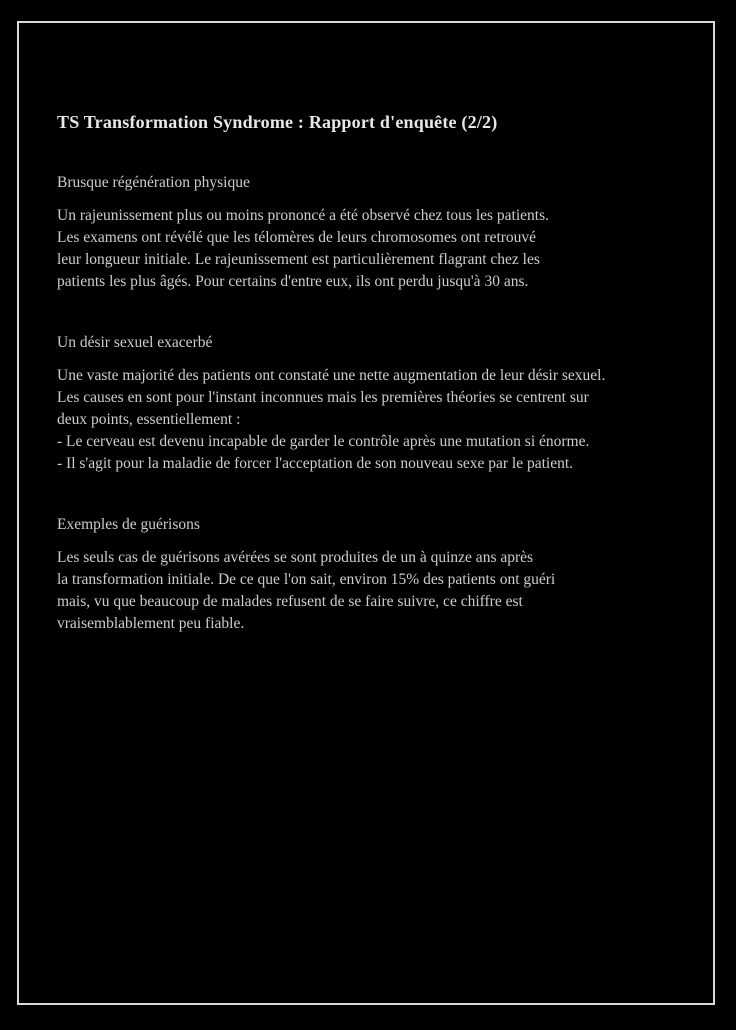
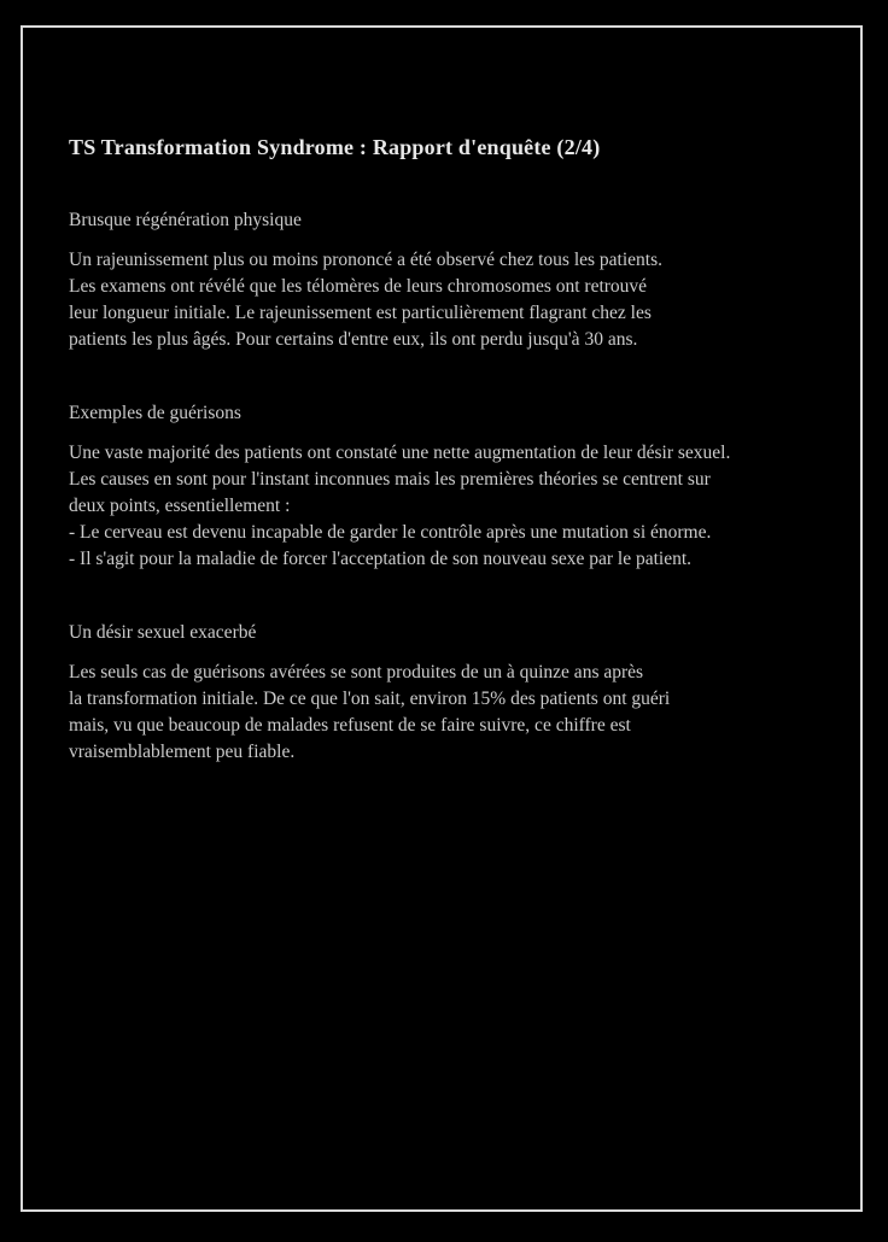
- TS Transformation Syndrome : Rapport d'enquête (2/2)
+ TS Transformation Syndrome : Rapport d'enquête (2/4)
  Brusque régénération physique
  Un rajeunissement plus ou moins prononcé a été observé chez tous les patients.
  Les examens ont révélé que les télomères de leurs chromosomes ont retrouvé
  leur longueur initiale. Le rajeunissement est particulièrement flagrant chez les
  patients les plus âgés. Pour certains d'entre eux, ils ont perdu jusqu'à 30 ans.
- Un désir sexuel exacerbé
+ Exemples de guérisons
  Une vaste majorité des patients ont constaté une nette augmentation de leur désir sexuel.
  Les causes en sont pour l'instant inconnues mais les premières théories se centrent sur
  deux points, essentiellement :
  - Le cerveau est devenu incapable de garder le contrôle après une mutation si énorme.
  - Il s'agit pour la maladie de forcer l'acceptation de son nouveau sexe par le patient.
- Exemples de guérisons
+ Un désir sexuel exacerbé
  Les seuls cas de guérisons avérées se sont produites de un à quinze ans après
  la transformation initiale. De ce que l'on sait, environ 15% des patients ont guéri
  mais, vu que beaucoup de malades refusent de se faire suivre, ce chiffre est
  vraisemblablement peu fiable.
